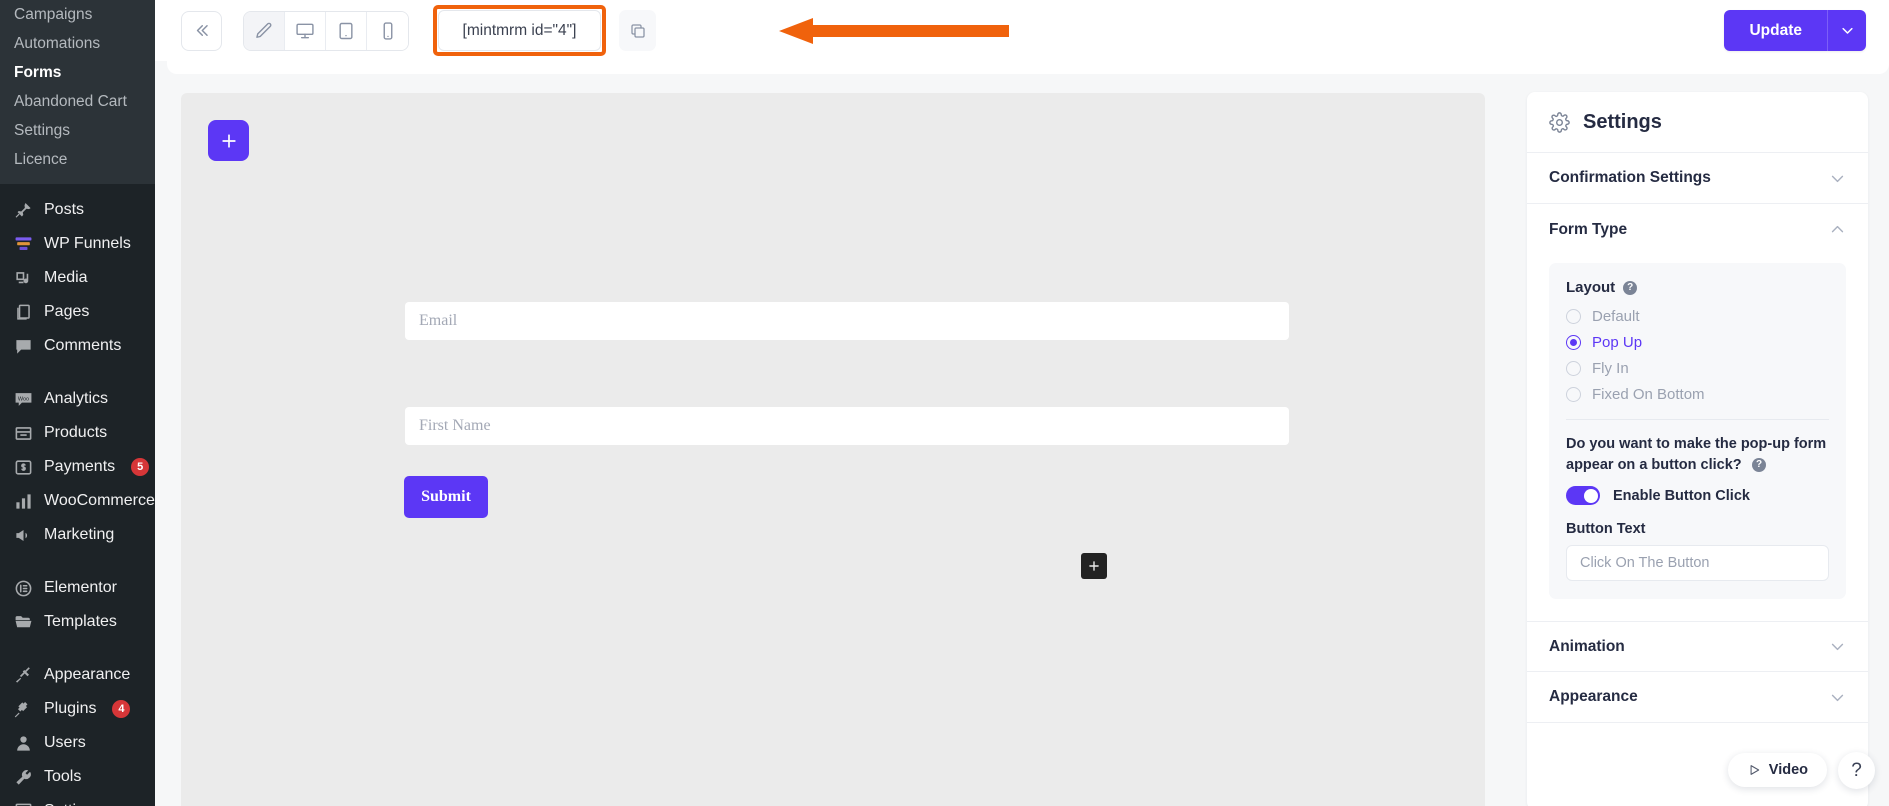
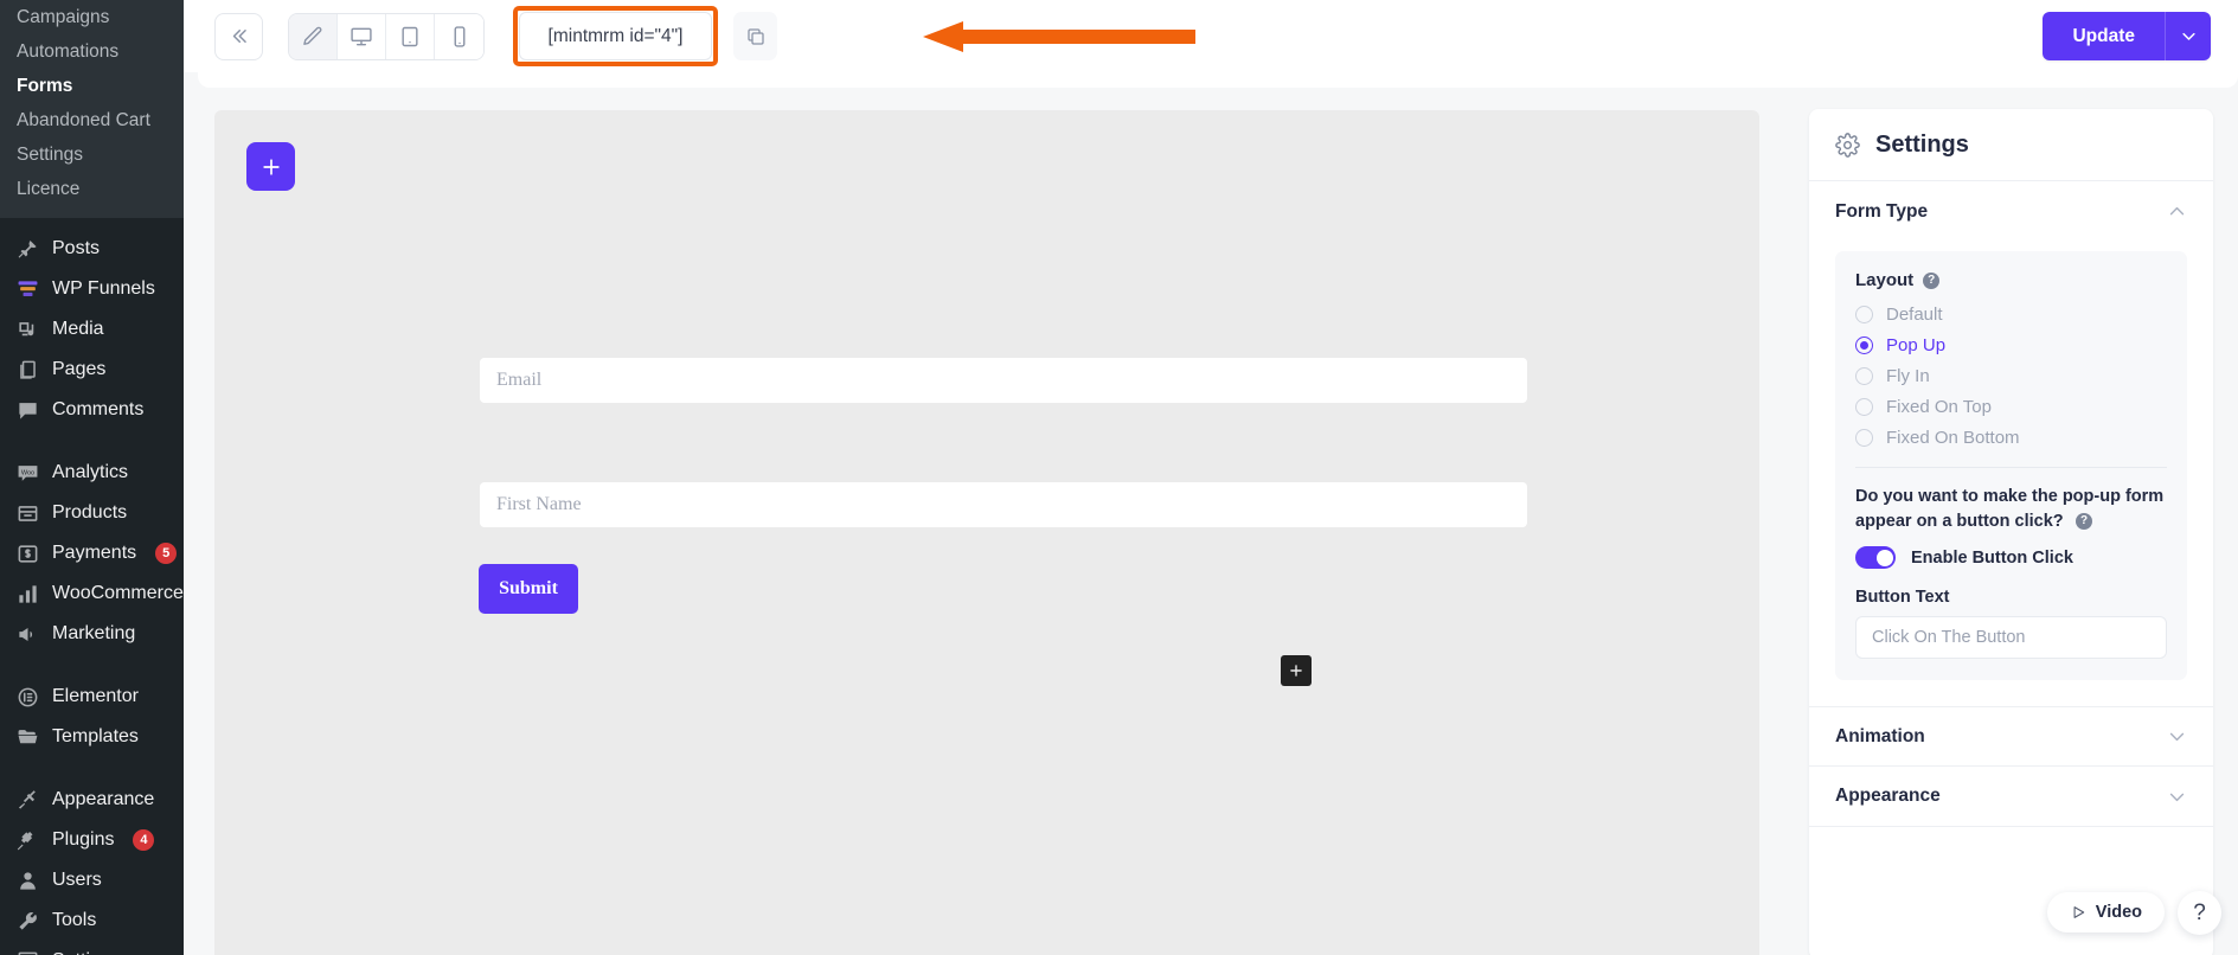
  Campaigns
  Automations
  Forms
  Abandoned Cart
  Settings
  Licence
  Posts
  WP Funnels
  Media
  Pages
  Comments
  Analytics
  Products
  Payments
  5
  WooCommerce
  Marketing
  Elementor
  Templates
  Appearance
  Plugins
  4
  Users
  Tools
  [mintmrm id="4"]
  Update
  Email
  First Name
  Submit
  Settings
- Confirmation Settings
  Form Type
  Layout
  ?
  Default
  Pop Up
  Fly In
+ Fixed On Top
  Fixed On Bottom
  Do you want to make the pop-up form appear on a button click? ?
  Enable Button Click
  Button Text
  Click On The Button
  Animation
  Appearance
  Video
  ?
